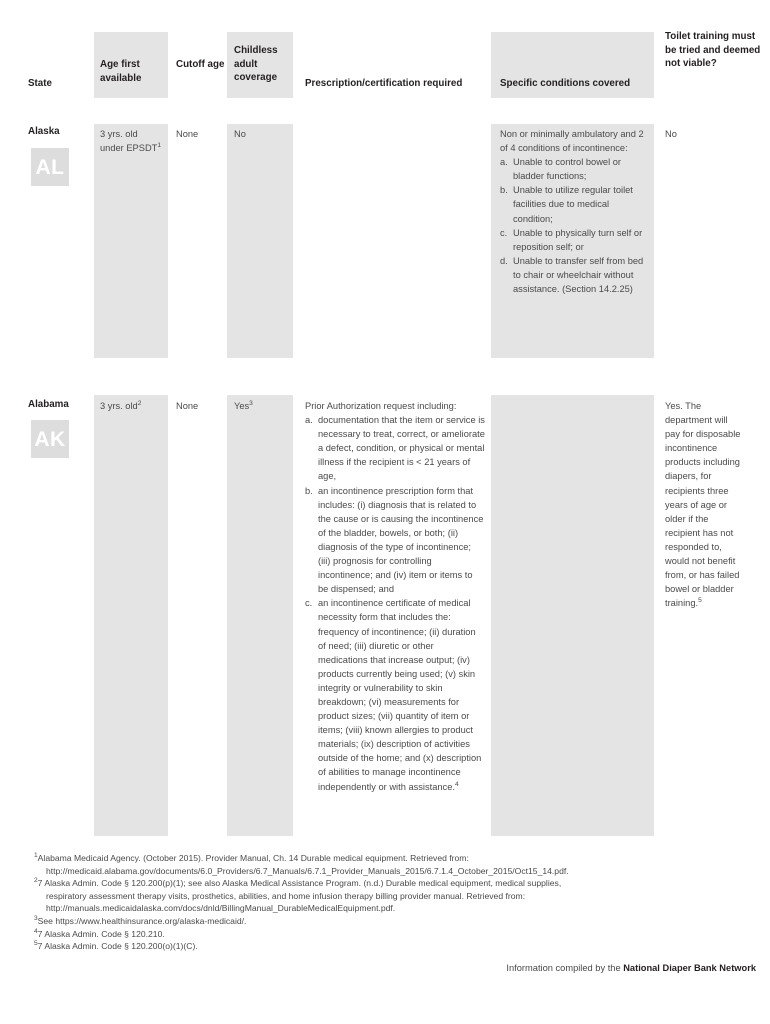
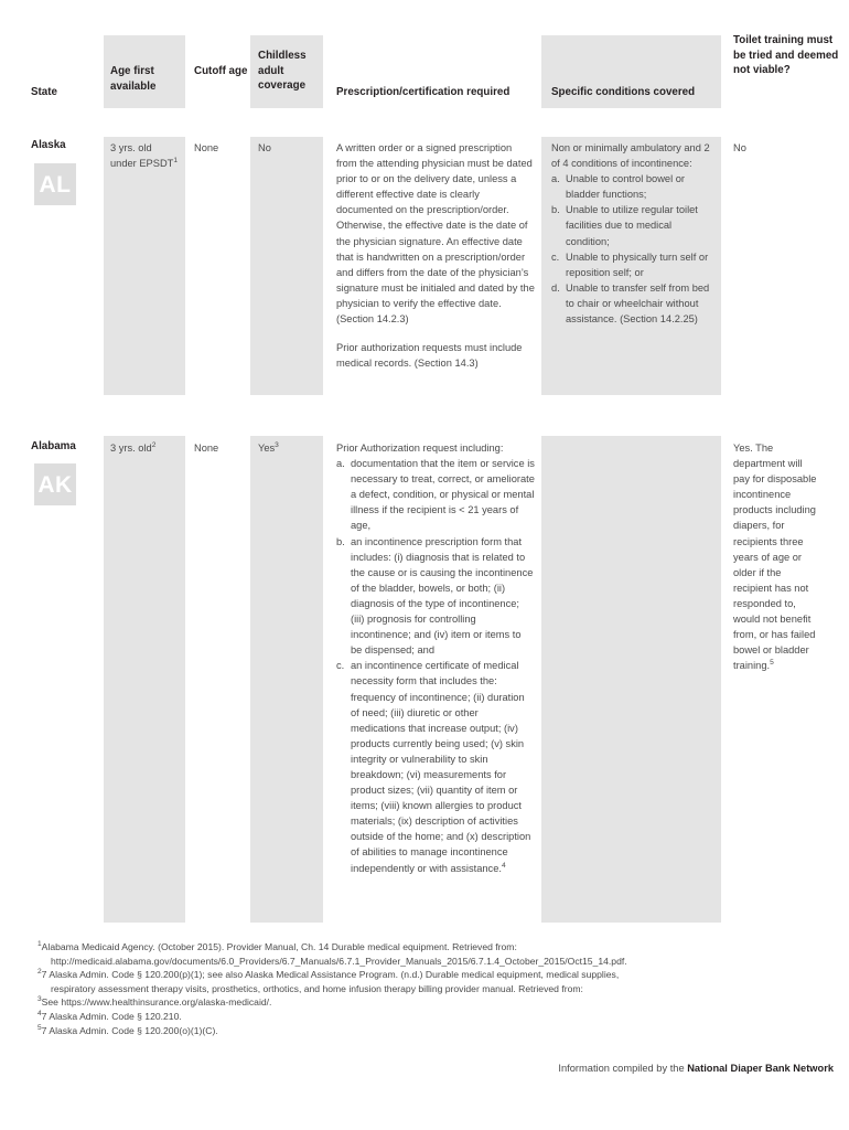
  State
  Age first available
  Cutoff age
  Childless adult coverage
  Prescription/certification required
  Specific conditions covered
  Toilet training must be tried and deemed not viable?
  Alaska
  AL
  3 yrs. old under EPSDT
  None
  No
+ A written order or a signed prescription from the attending physician must be dated prior to or on the delivery date, unless a different effective date is clearly documented on the prescription/order. Otherwise, the effective date is the date of the physician signature. An effective date that is handwritten on a prescription/order and differs from the date of the physician’s signature must be initialed and dated by the physician to verify the effective date. (Section 14.2.3)
+ Prior authorization requests must include medical records. (Section 14.3)
  Non or minimally ambulatory and 2 of 4 conditions of incontinence:
  a.
  Unable to control bowel or bladder functions;
  b.
  Unable to utilize regular toilet facilities due to medical condition;
  c.
  Unable to physically turn self or reposition self; or
  d.
  Unable to transfer self from bed to chair or wheelchair without assistance. (Section 14.2.25)
  No
  Alabama
  AK
  3 yrs. old
  None
  Yes
  Prior Authorization request including:
  a.
  documentation that the item or service is necessary to treat, correct, or ameliorate a defect, condition, or physical or mental illness if the recipient is < 21 years of age,
  b.
  an incontinence prescription form that includes: (i) diagnosis that is related to the cause or is causing the incontinence of the bladder, bowels, or both; (ii) diagnosis of the type of incontinence; (iii) prognosis for controlling incontinence; and (iv) item or items to be dispensed; and
  c.
  an incontinence certificate of medical necessity form that includes the: frequency of incontinence; (ii) duration of need; (iii) diuretic or other medications that increase output; (iv) products currently being used; (v) skin integrity or vulnerability to skin breakdown; (vi) measurements for product sizes; (vii) quantity of item or items; (viii) known allergies to product materials; (ix) description of activities outside of the home; and (x) description of abilities to manage incontinence independently or with assistance.
  Yes. The department will pay for disposable incontinence products including diapers, for recipients three years of age or older if the recipient has not responded to, would not benefit from, or has failed bowel or bladder training.
  Alabama Medicaid Agency. (October 2015). Provider Manual, Ch. 14 Durable medical equipment. Retrieved from:
  http://medicaid.alabama.gov/documents/6.0_Providers/6.7_Manuals/6.7.1_Provider_Manuals_2015/6.7.1.4_October_2015/Oct15_14.pdf.
  7 Alaska Admin. Code § 120.200(p)(1); see also Alaska Medical Assistance Program. (n.d.) Durable medical equipment, medical supplies,
- respiratory assessment therapy visits, prosthetics, abilities, and home infusion therapy billing provider manual. Retrieved from:
+ respiratory assessment therapy visits, prosthetics, orthotics, and home infusion therapy billing provider manual. Retrieved from:
- http://manuals.medicaidalaska.com/docs/dnld/BillingManual_DurableMedicalEquipment.pdf.
  See https://www.healthinsurance.org/alaska-medicaid/.
  7 Alaska Admin. Code § 120.210.
  7 Alaska Admin. Code § 120.200(o)(1)(C).
  Information compiled by the National Diaper Bank Network
